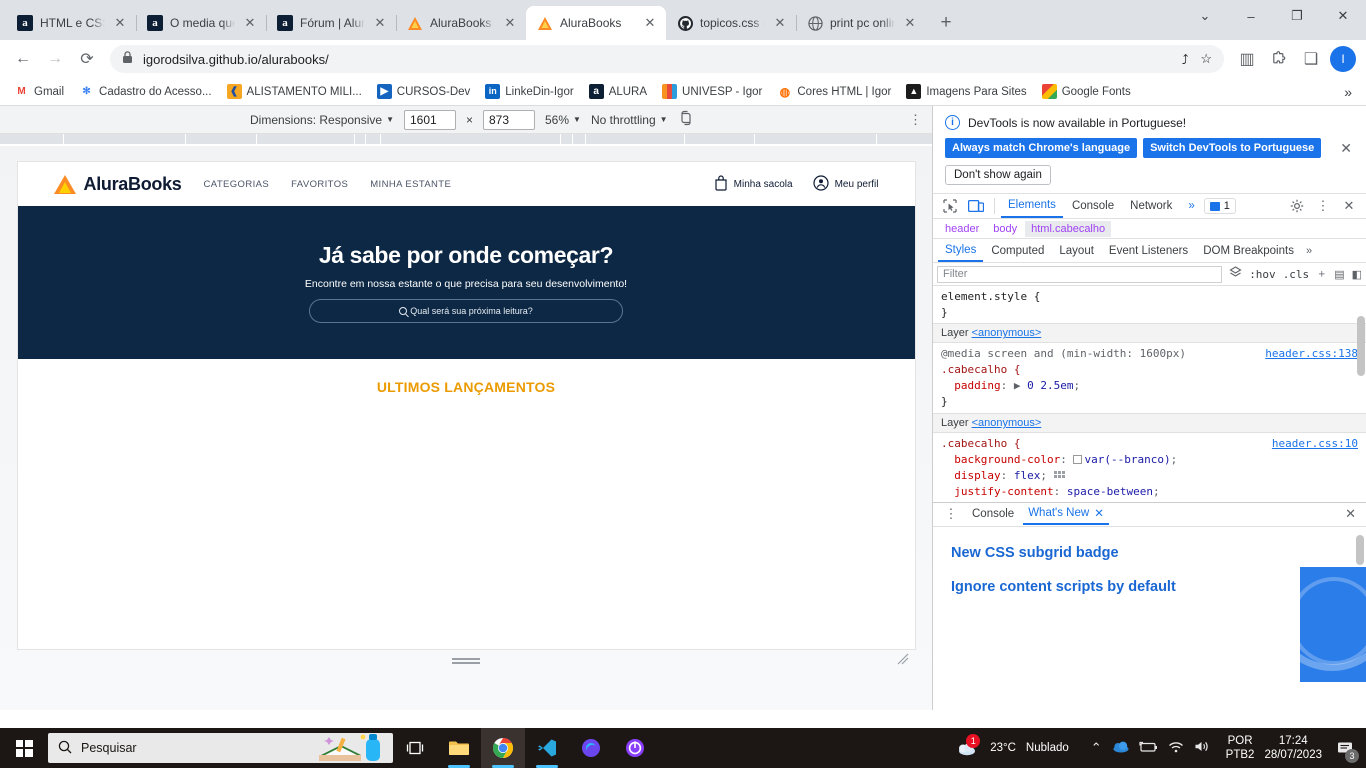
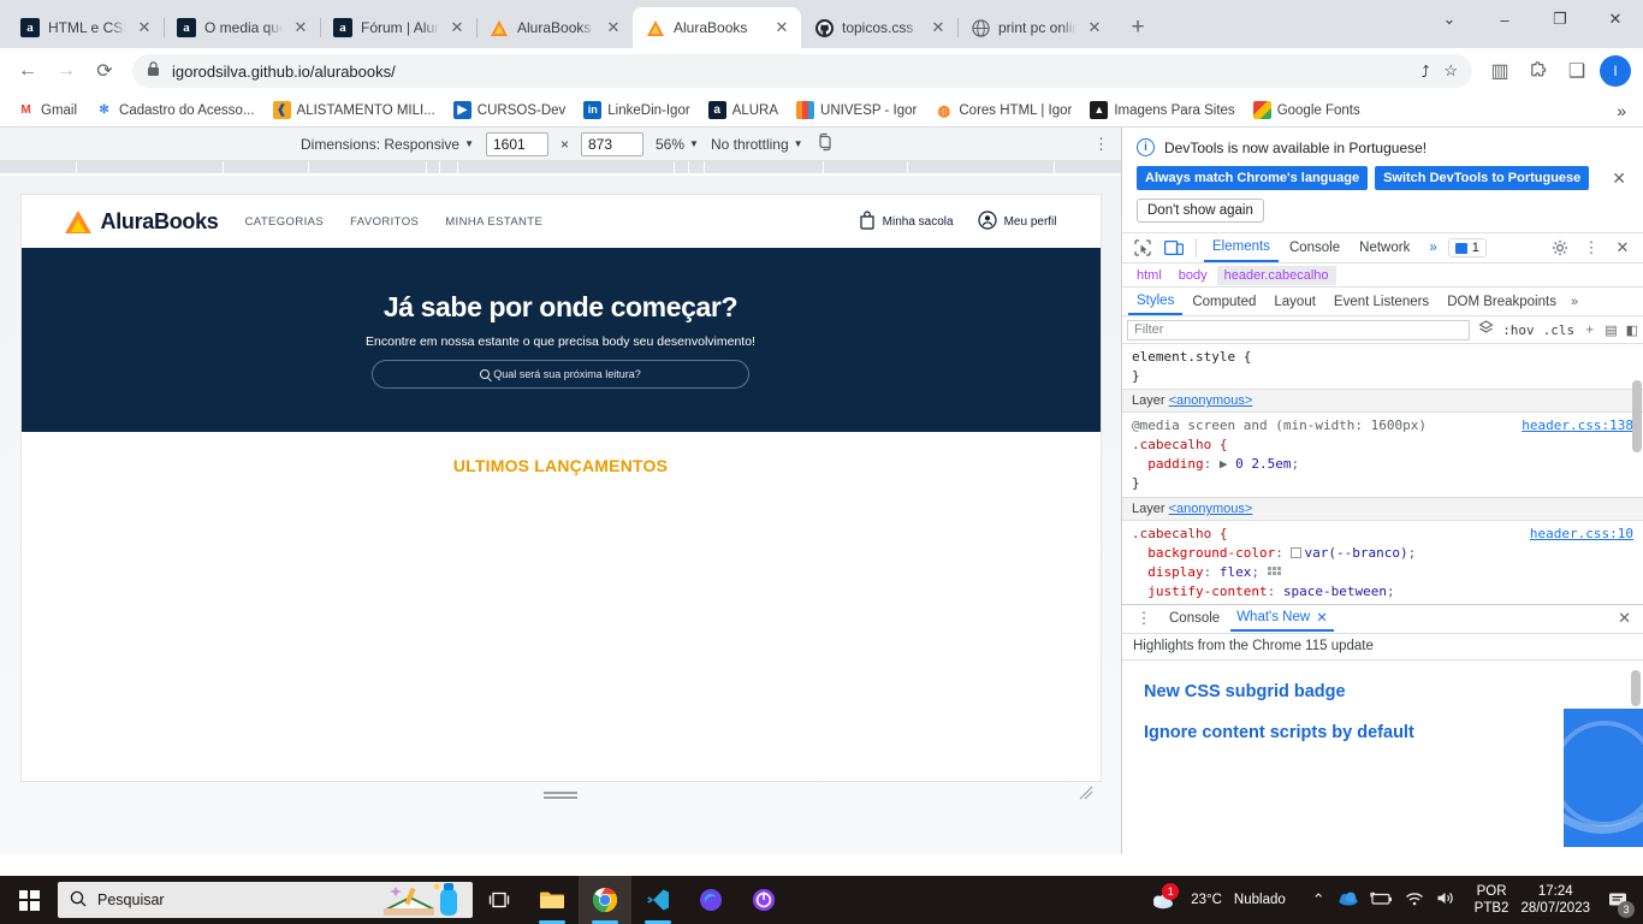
  a
  ✕
  a
  ✕
  a
  Fórum | Alur
  ✕
  AluraBooks
  ✕
  AluraBooks
  ✕
  topicos.css -
  ✕
  print pc onlin
  ✕
  +
  ⌄
  –
  ❐
  ✕
  ←
  →
  ⟳
  igorodsilva.github.io/alurabooks/
  ⤴
  ☆
  ▥
  ❑
  I
  M
  Gmail
  ✻
  Cadastro do Acesso...
  ❰
  ALISTAMENTO MILI...
  ▶
  CURSOS-Dev
  in
  LinkeDin-Igor
  a
  ALURA
  UNIVESP - Igor
  ◍
  Cores HTML | Igor
  ▲
  Imagens Para Sites
  Google Fonts
  »
  Dimensions: Responsive
  ▼
  1601
  ×
  873
  56%
  ▼
  No throttling
  ▼
  ⋮
  AluraBooks
  CATEGORIAS
  FAVORITOS
  MINHA ESTANTE
  Minha sacola
  Meu perfil
  Já sabe por onde começar?
- Encontre em nossa estante o que precisa para seu desenvolvimento!
+ Encontre em nossa estante o que precisa body seu desenvolvimento!
  Qual será sua próxima leitura?
  ULTIMOS LANÇAMENTOS
  i
  DevTools is now available in Portuguese!
  Always match Chrome's language
  Switch DevTools to Portuguese
  ✕
  Don't show again
  Elements
  Console
  Network
  »
  1
  ⋮
  ✕
- header
+ html
  body
- html.cabecalho
+ header.cabecalho
  Styles
  Computed
  Layout
  Event Listeners
  DOM Breakpoints
  »
  Filter
  :hov
  .cls
  ＋
  ▤
  ◧
  element.style {
  }
  Layer <anonymous>
  header.css:138
  @media screen and (min-width: 1600px)
  .cabecalho {
  padding: ▶ 0 2.5em;
  }
  Layer <anonymous>
  header.css:10
  .cabecalho {
  background-color: var(--branco);
  display: flex;
  justify-content: space-between;
  ⋮
  Console
  What's New
  ✕
  ✕
+ Highlights from the Chrome 115 update
  New CSS subgrid badge
  Ignore content scripts by default
  Pesquisar
  1
  23°C
  Nublado
  ⌃
  POR
  PTB2
  17:24
  28/07/2023
  3
